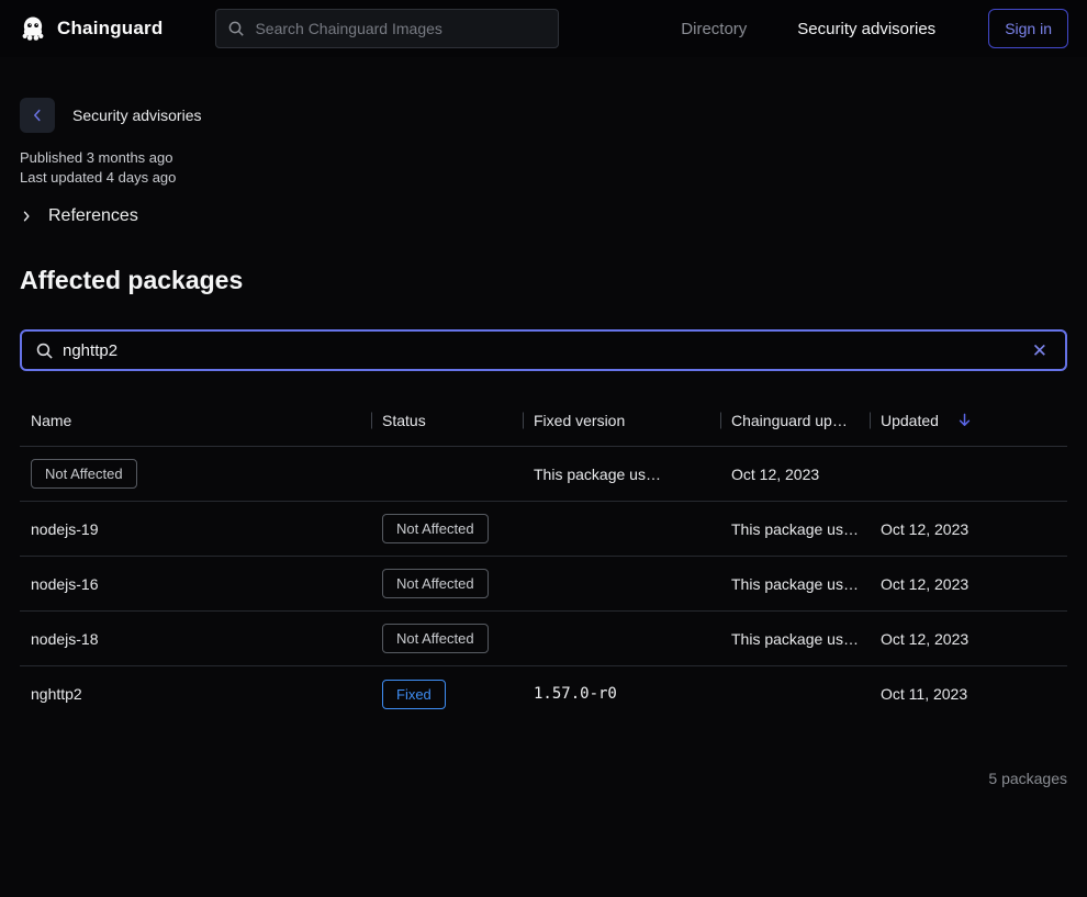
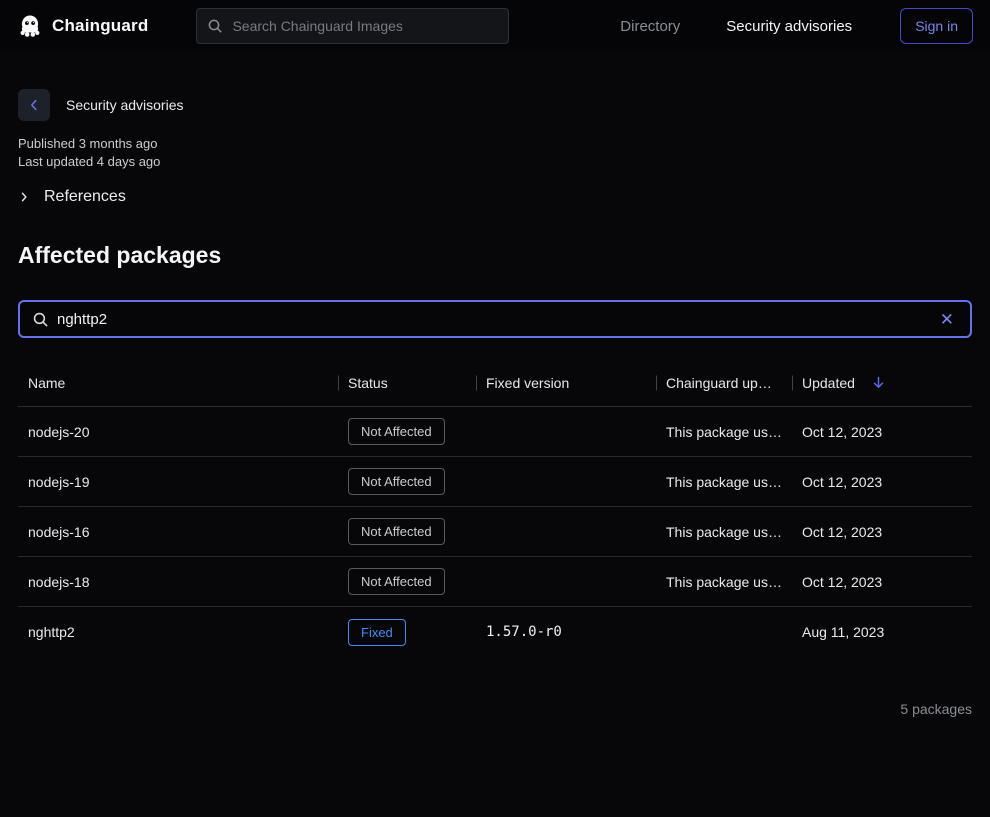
  Chainguard
  Search Chainguard Images
  Directory
  Security advisories
  Sign in
  Security advisories
  Published 3 months ago
  Last updated 4 days ago
  References
  Affected packages
  nghttp2
  ✕
  Name
  Status
  Fixed version
  Chainguard up…
  Updated
+ nodejs-20
  Not Affected
  This package us…
  Oct 12, 2023
  nodejs-19
  Not Affected
  This package us…
  Oct 12, 2023
  nodejs-16
  Not Affected
  This package us…
  Oct 12, 2023
  nodejs-18
  Not Affected
  This package us…
  Oct 12, 2023
  nghttp2
  Fixed
  1.57.0-r0
- Oct 11, 2023
+ Aug 11, 2023
  5 packages
